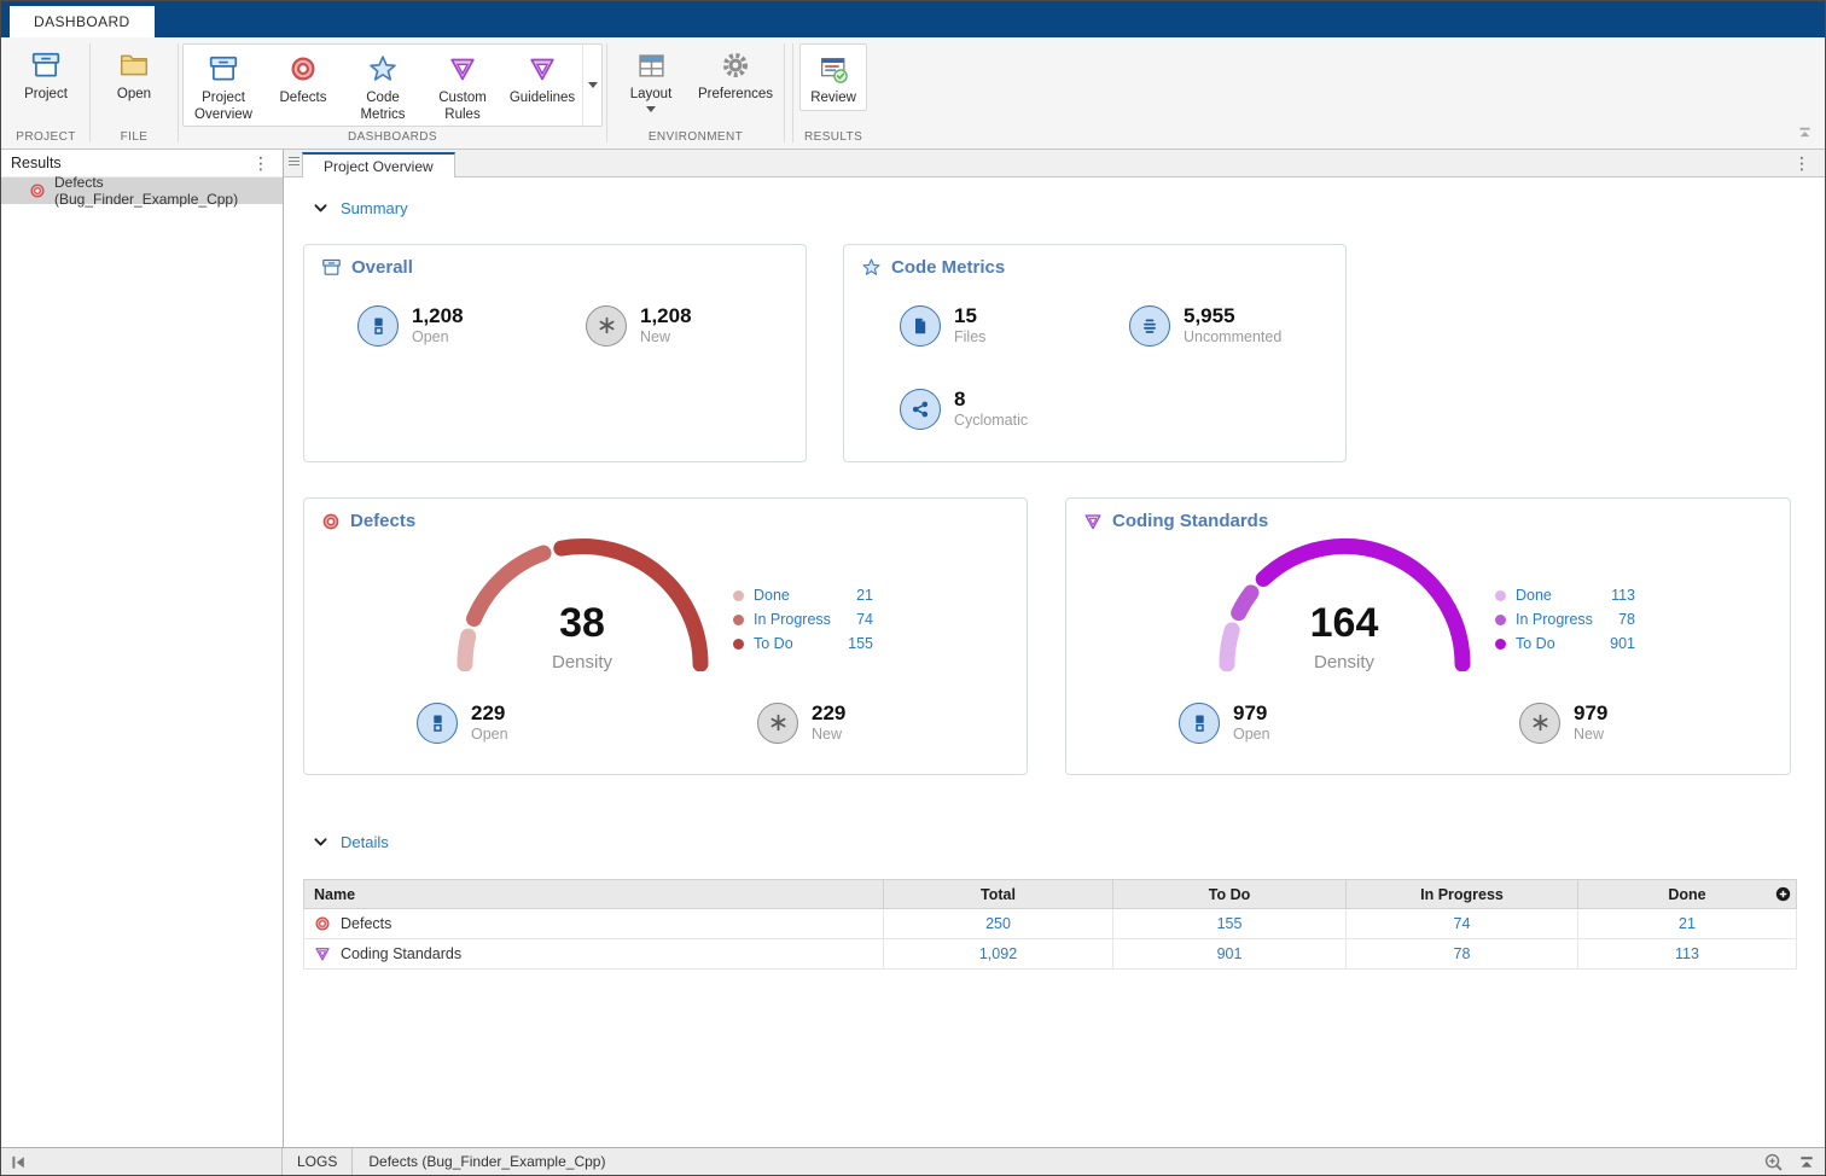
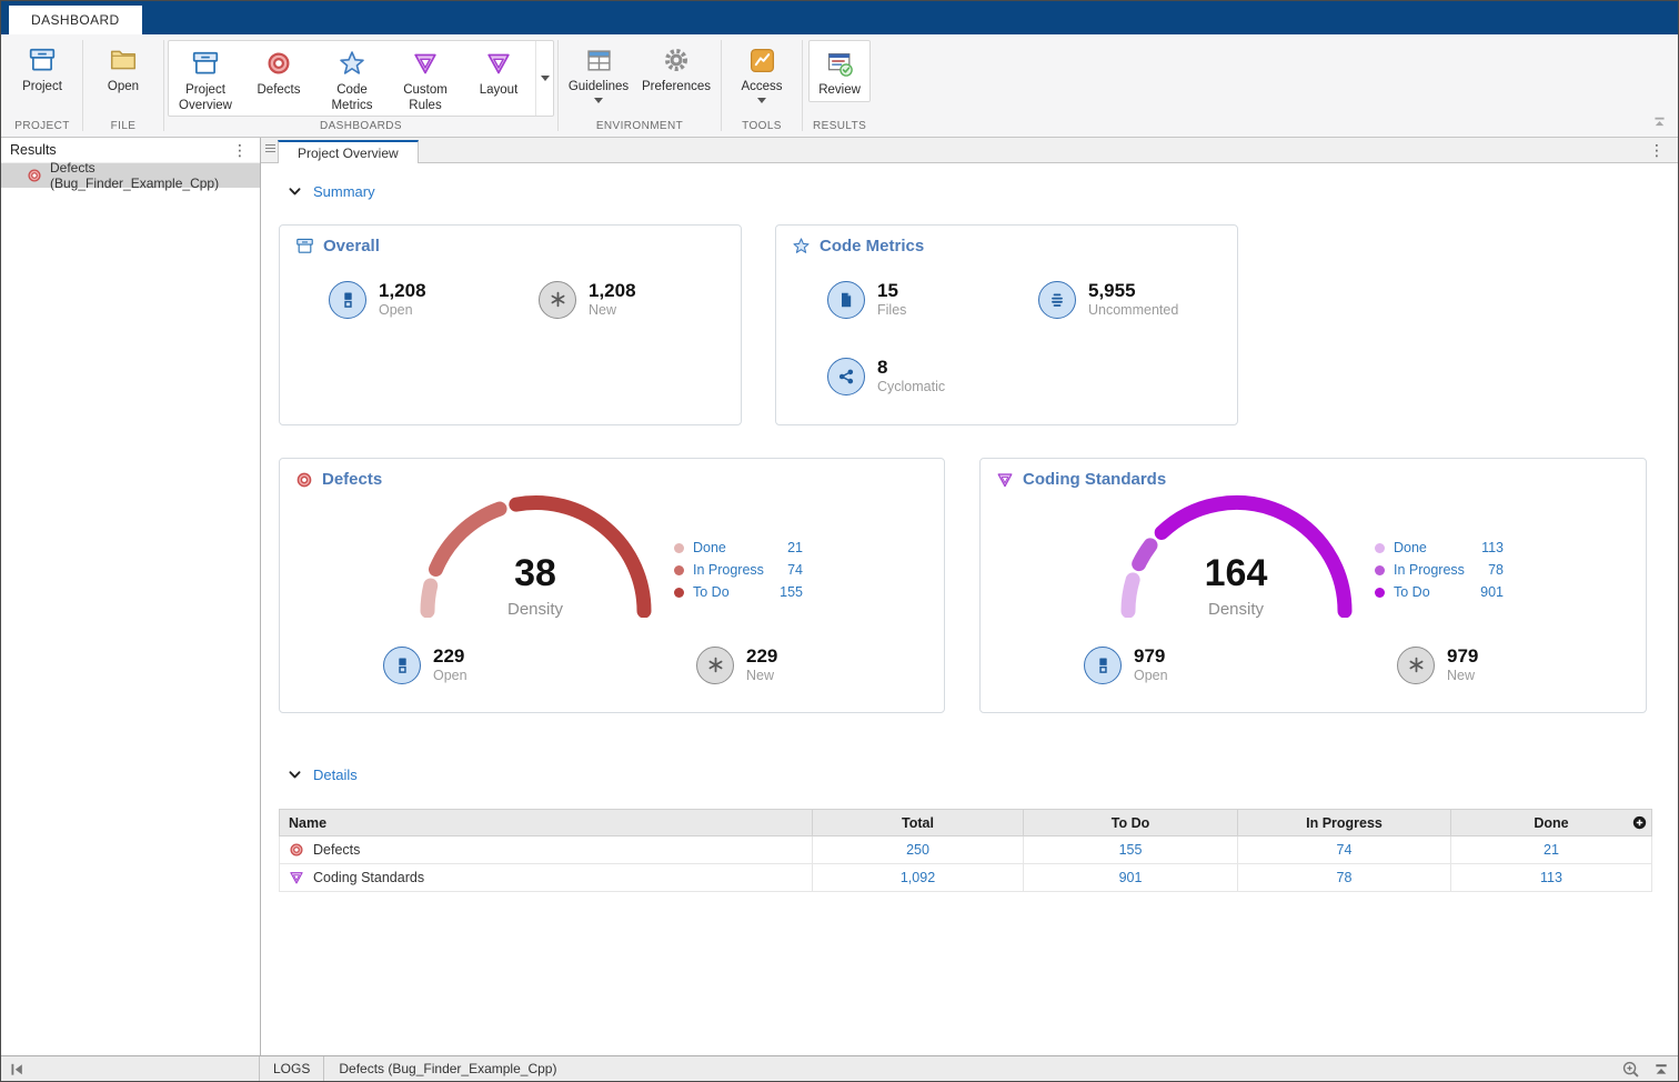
  DASHBOARD
  Project
  PROJECT
  Open
  FILE
  Project Overview
  Defects
  Code Metrics
  Custom Rules
- Guidelines
+ Layout
  DASHBOARDS
- Layout
+ Guidelines
  Preferences
  ENVIRONMENT
+ Access
+ TOOLS
  Review
  RESULTS
  Results
  ⋮
  Defects (Bug_Finder_Example_Cpp)
  Project Overview
  ⋮
  Summary
  Overall
  1,208
  Open
  1,208
  New
  Code Metrics
  15
  Files
  5,955
  Uncommented
  8
  Cyclomatic
  Defects
  38
  Density
  Done
  21
  In Progress
  74
  To Do
  155
  229
  Open
  229
  New
  Coding Standards
  164
  Density
  Done
  113
  In Progress
  78
  To Do
  901
  979
  Open
  979
  New
  Details
  Name	Total	To Do	In Progress	Done
  Defects	250	155	74	21
  Coding Standards	1,092	901	78	113
  LOGS
  Defects (Bug_Finder_Example_Cpp)
